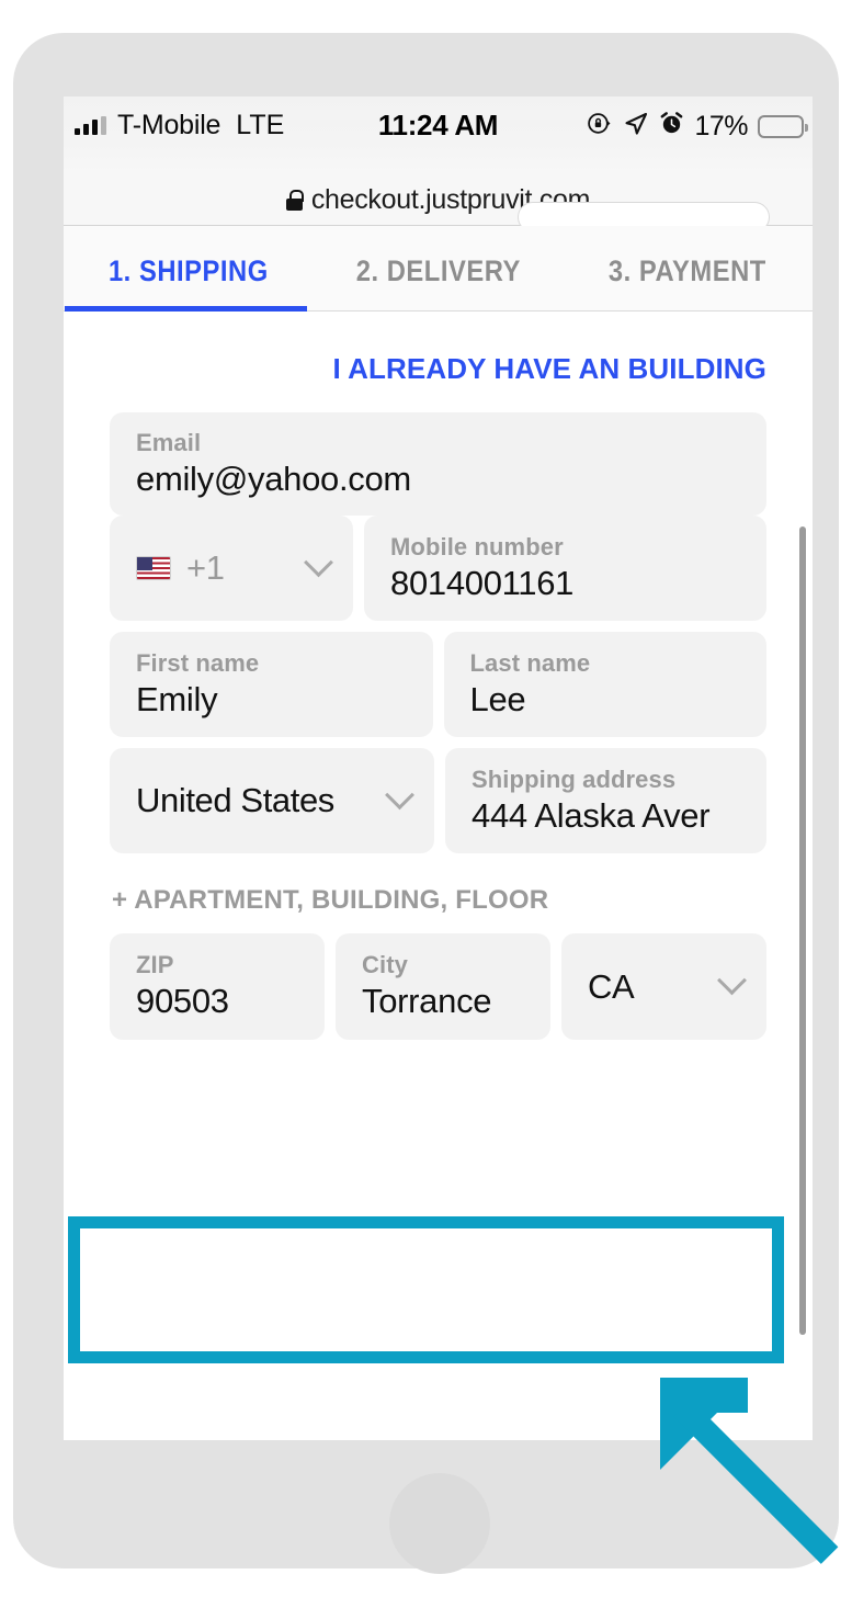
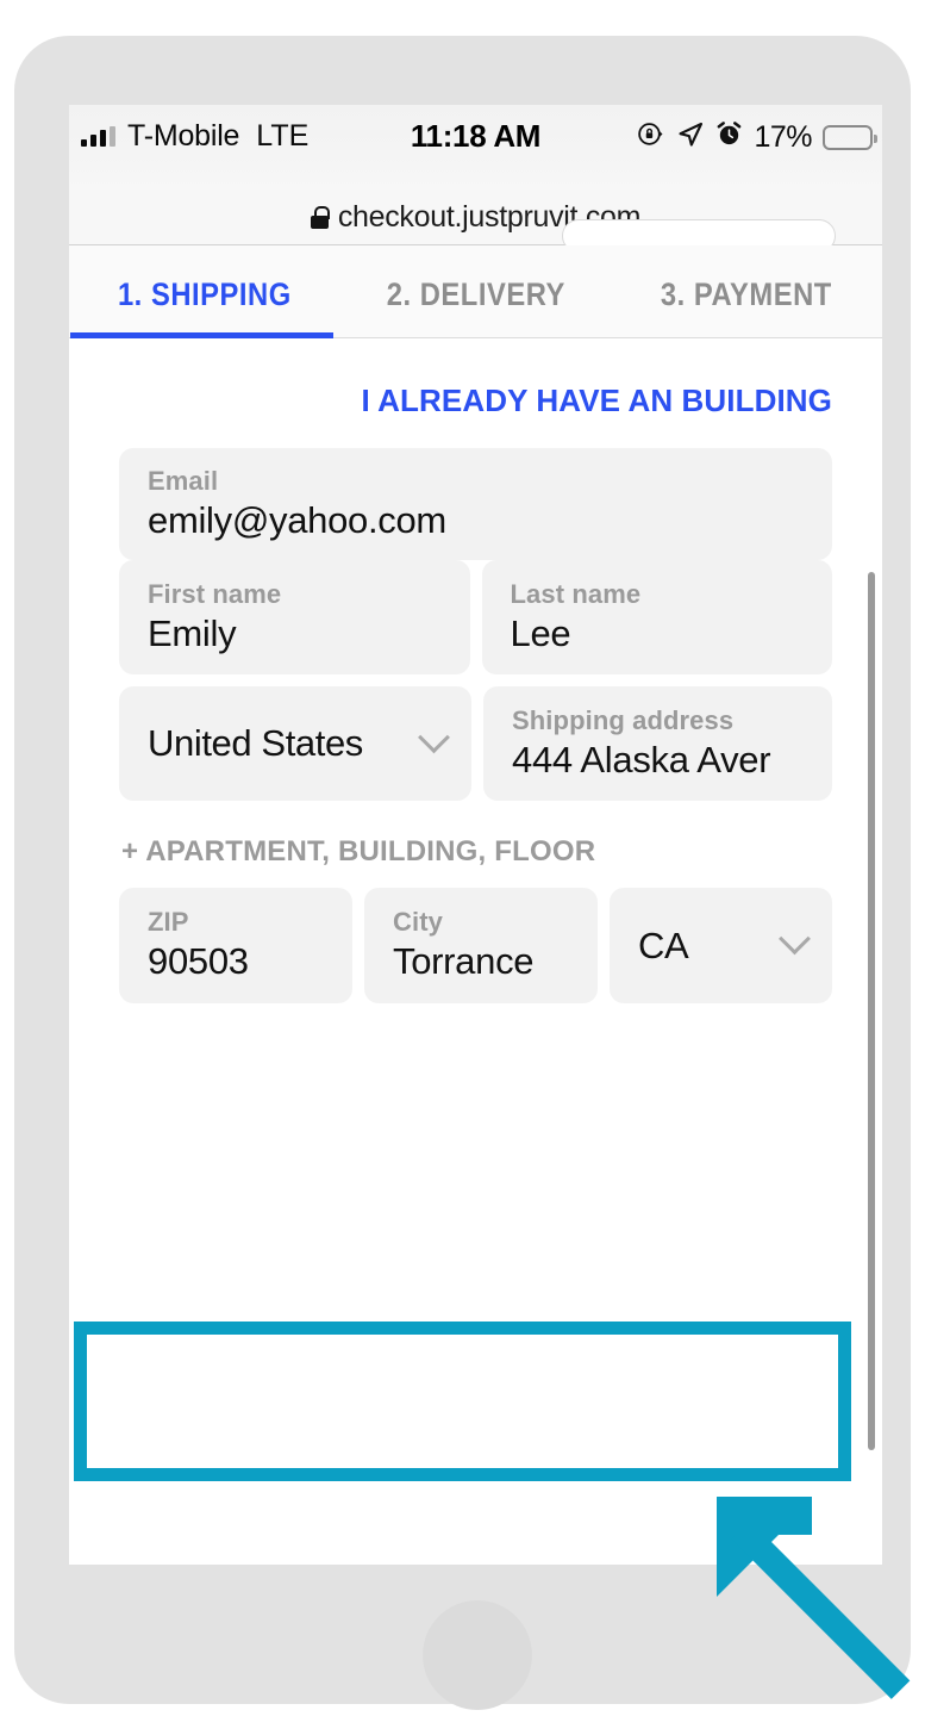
  T-Mobile
  LTE
- 11:24 AM
+ 11:18 AM
  17%
  checkout.justpruvit.com
  1. SHIPPING
  2. DELIVERY
  3. PAYMENT
  I ALREADY HAVE AN BUILDING
  Email
  emily@yahoo.com
- +1
- Mobile number
- 8014001161
  First name
  Emily
  Last name
  Lee
  United States
  Shipping address
  444 Alaska Aver
  + APARTMENT, BUILDING, FLOOR
  ZIP
  90503
  City
  Torrance
  CA
